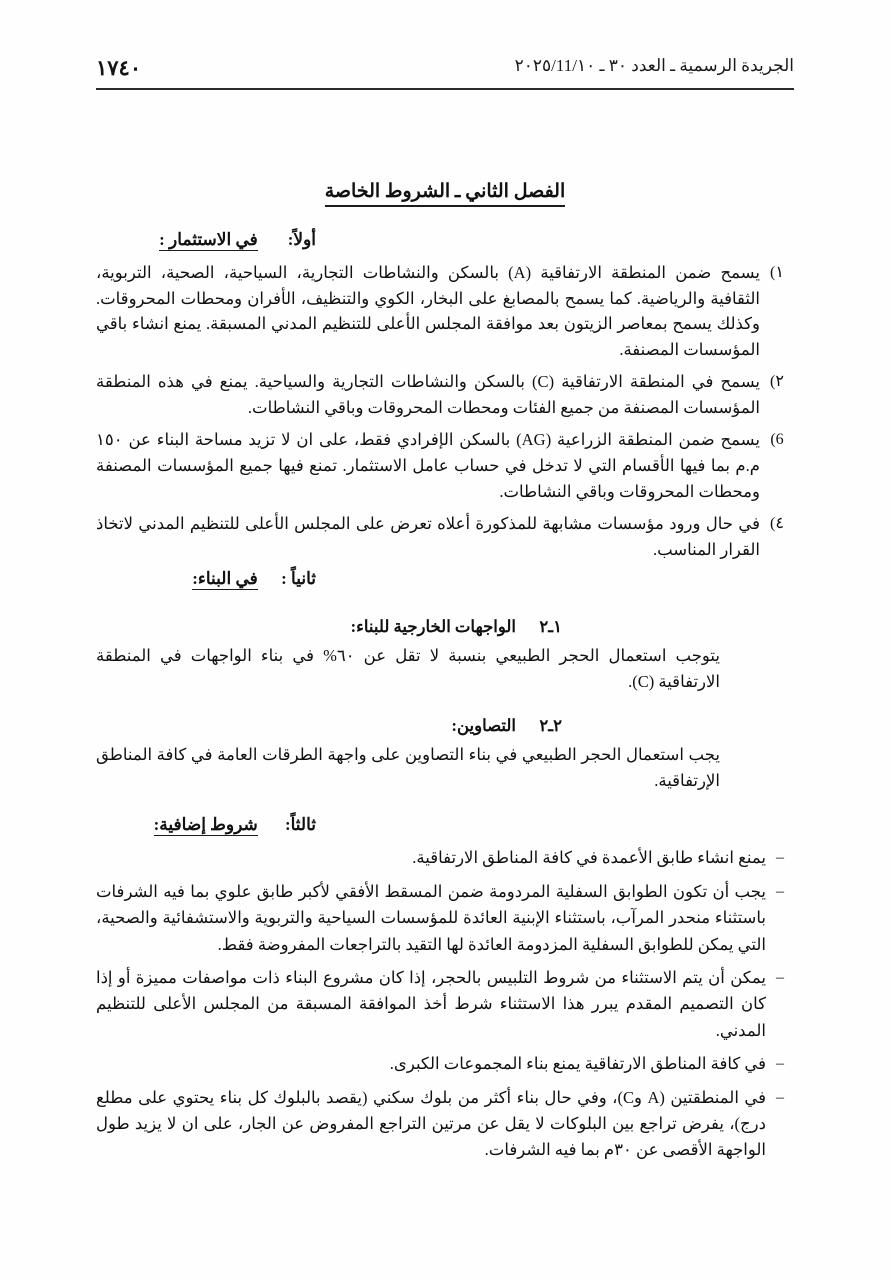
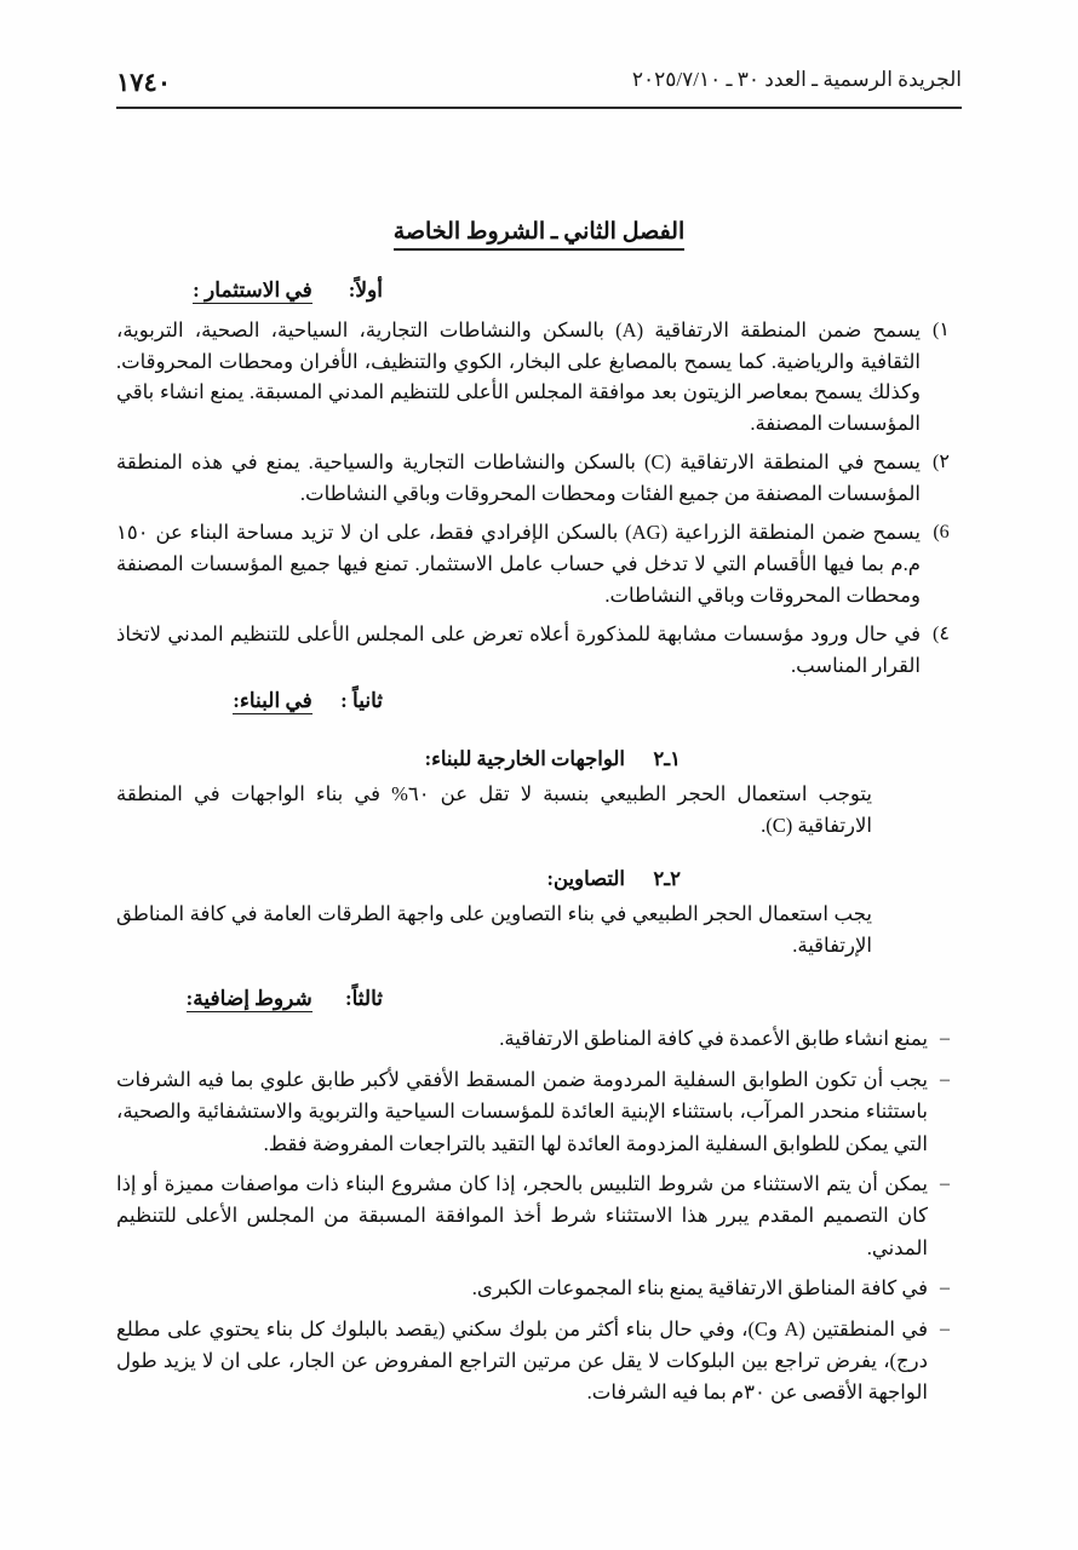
  ١٧٤٠
- الجريدة الرسمية ـ العدد ٣٠ ـ ٢٠٢٥/11/١٠
+ الجريدة الرسمية ـ العدد ٣٠ ـ ٢٠٢٥/٧/١٠
  الفصل الثاني ـ الشروط الخاصة
  أولاً: في الاستثمار :
  ١)
  يسمح ضمن المنطقة الارتفاقية (A) بالسكن والنشاطات التجارية، السياحية، الصحية، التربوية، الثقافية والرياضية. كما يسمح بالمصابغ على البخار، الكوي والتنظيف، الأفران ومحطات المحروقات. وكذلك يسمح بمعاصر الزيتون بعد موافقة المجلس الأعلى للتنظيم المدني المسبقة. يمنع انشاء باقي المؤسسات المصنفة.
  ٢)
  يسمح في المنطقة الارتفاقية (C) بالسكن والنشاطات التجارية والسياحية. يمنع في هذه المنطقة المؤسسات المصنفة من جميع الفئات ومحطات المحروقات وباقي النشاطات.
  6)
  يسمح ضمن المنطقة الزراعية (AG) بالسكن الإفرادي فقط، على ان لا تزيد مساحة البناء عن ١٥٠ م.م بما فيها الأقسام التي لا تدخل في حساب عامل الاستثمار. تمنع فيها جميع المؤسسات المصنفة ومحطات المحروقات وباقي النشاطات.
  ٤)
  في حال ورود مؤسسات مشابهة للمذكورة أعلاه تعرض على المجلس الأعلى للتنظيم المدني لاتخاذ القرار المناسب.
  ثانياً : في البناء:
  ١ـ٢
  الواجهات الخارجية للبناء:
  يتوجب استعمال الحجر الطبيعي بنسبة لا تقل عن ٦٠% في بناء الواجهات في المنطقة الارتفاقية (C).
  ٢ـ٢
  التصاوين:
  يجب استعمال الحجر الطبيعي في بناء التصاوين على واجهة الطرقات العامة في كافة المناطق الإرتفاقية.
  ثالثاً: شروط إضافية:
  –
  يمنع انشاء طابق الأعمدة في كافة المناطق الارتفاقية.
  –
  يجب أن تكون الطوابق السفلية المردومة ضمن المسقط الأفقي لأكبر طابق علوي بما فيه الشرفات باستثناء منحدر المرآب، باستثناء الإبنية العائدة للمؤسسات السياحية والتربوية والاستشفائية والصحية، التي يمكن للطوابق السفلية المزدومة العائدة لها التقيد بالتراجعات المفروضة فقط.
  –
  يمكن أن يتم الاستثناء من شروط التلبيس بالحجر، إذا كان مشروع البناء ذات مواصفات مميزة أو إذا كان التصميم المقدم يبرر هذا الاستثناء شرط أخذ الموافقة المسبقة من المجلس الأعلى للتنظيم المدني.
  –
  في كافة المناطق الارتفاقية يمنع بناء المجموعات الكبرى.
  –
  في المنطقتين (A وC)، وفي حال بناء أكثر من بلوك سكني (يقصد بالبلوك كل بناء يحتوي على مطلع درج)، يفرض تراجع بين البلوكات لا يقل عن مرتين التراجع المفروض عن الجار، على ان لا يزيد طول الواجهة الأقصى عن ٣٠م بما فيه الشرفات.
